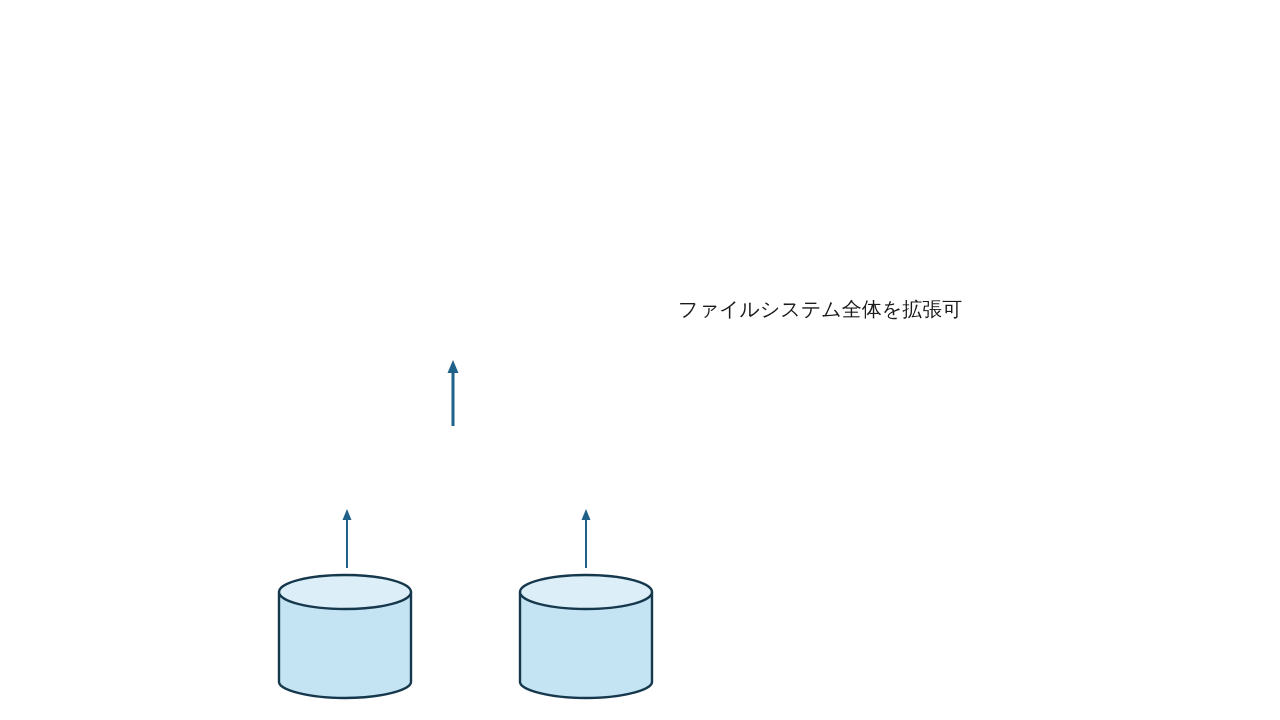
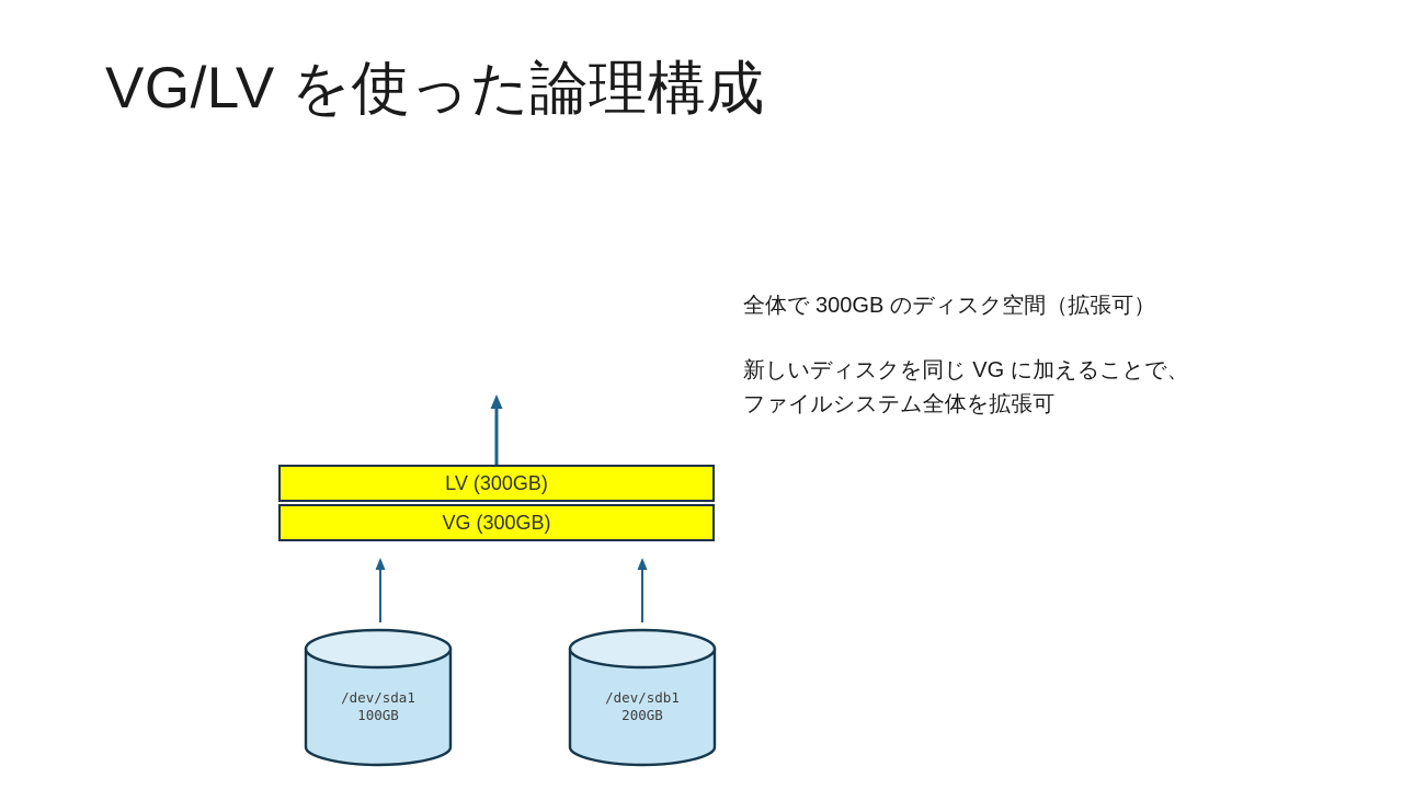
+ VG/LV を使った論理構成
+ LV (300GB)
+ VG (300GB)
+ /dev/sda1
+ 100GB
+ /dev/sdb1
+ 200GB
+ 全体で 300GB のディスク空間（拡張可）
+ 新しいディスクを同じ VG に加えることで、
  ファイルシステム全体を拡張可
